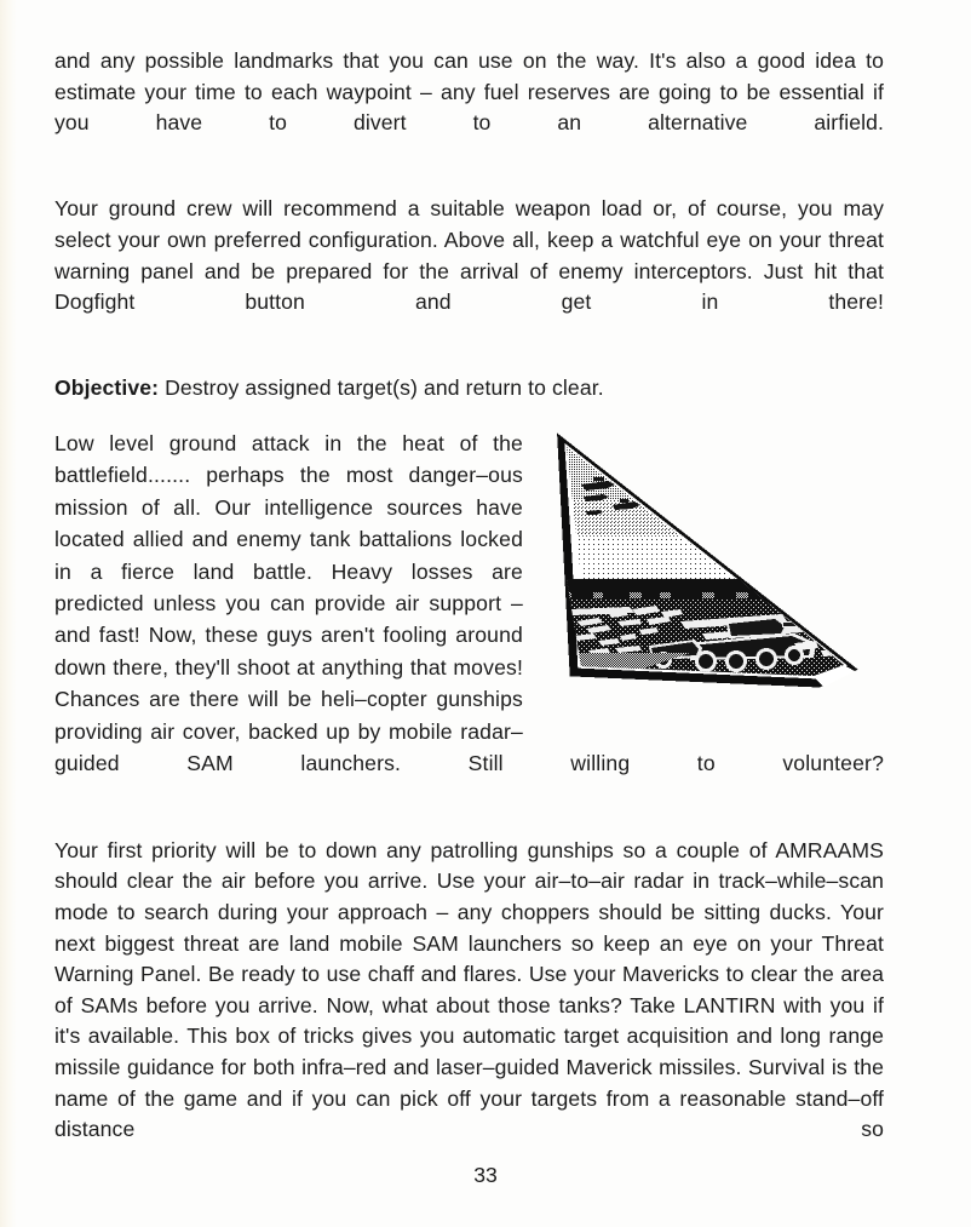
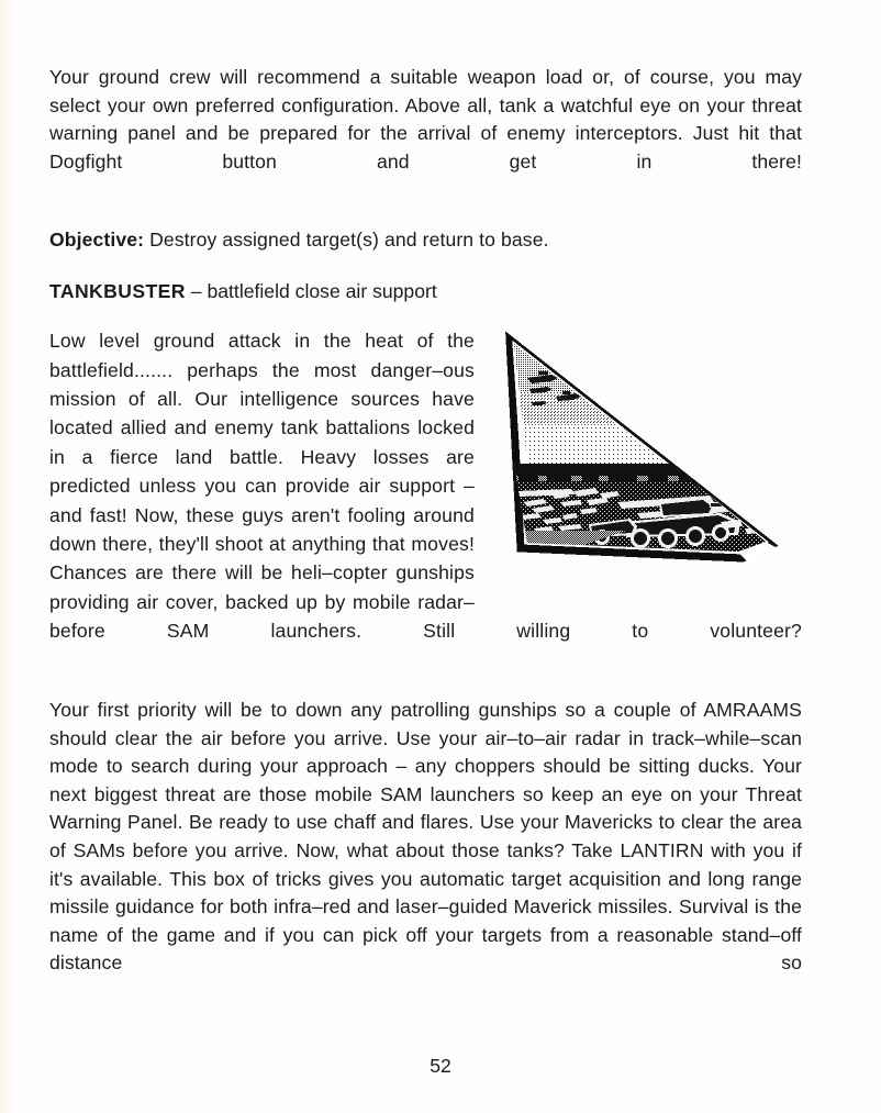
- and any possible landmarks that you can use on the way. It's also a good idea to estimate your time to each waypoint – any fuel reserves are going to be essential if you have to divert to an alternative airfield.
- Your ground crew will recommend a suitable weapon load or, of course, you may select your own preferred configuration. Above all, keep a watchful eye on your threat warning panel and be prepared for the arrival of enemy interceptors. Just hit that Dogfight button and get in there!
+ Your ground crew will recommend a suitable weapon load or, of course, you may select your own preferred configuration. Above all, tank a watchful eye on your threat warning panel and be prepared for the arrival of enemy interceptors. Just hit that Dogfight button and get in there!
- Objective: Destroy assigned target(s) and return to clear.
+ Objective: Destroy assigned target(s) and return to base.
+ TANKBUSTER – battlefield close air support
- Low level ground attack in the heat of the battlefield....... perhaps the most danger–ous mission of all. Our intelligence sources have located allied and enemy tank battalions locked in a fierce land battle. Heavy losses are predicted unless you can provide air support – and fast! Now, these guys aren't fooling around down there, they'll shoot at anything that moves! Chances are there will be heli–copter gunships providing air cover, backed up by mobile radar–guided SAM launchers. Still willing to volunteer?
+ Low level ground attack in the heat of the battlefield....... perhaps the most danger–ous mission of all. Our intelligence sources have located allied and enemy tank battalions locked in a fierce land battle. Heavy losses are predicted unless you can provide air support – and fast! Now, these guys aren't fooling around down there, they'll shoot at anything that moves! Chances are there will be heli–copter gunships providing air cover, backed up by mobile radar–before SAM launchers. Still willing to volunteer?
- Your first priority will be to down any patrolling gunships so a couple of AMRAAMS should clear the air before you arrive. Use your air–to–air radar in track–while–scan mode to search during your approach – any choppers should be sitting ducks. Your next biggest threat are land mobile SAM launchers so keep an eye on your Threat Warning Panel. Be ready to use chaff and flares. Use your Mavericks to clear the area of SAMs before you arrive. Now, what about those tanks? Take LANTIRN with you if it's available. This box of tricks gives you automatic target acquisition and long range missile guidance for both infra–red and laser–guided Maverick missiles. Survival is the name of the game and if you can pick off your targets from a reasonable stand–off distance so
+ Your first priority will be to down any patrolling gunships so a couple of AMRAAMS should clear the air before you arrive. Use your air–to–air radar in track–while–scan mode to search during your approach – any choppers should be sitting ducks. Your next biggest threat are those mobile SAM launchers so keep an eye on your Threat Warning Panel. Be ready to use chaff and flares. Use your Mavericks to clear the area of SAMs before you arrive. Now, what about those tanks? Take LANTIRN with you if it's available. This box of tricks gives you automatic target acquisition and long range missile guidance for both infra–red and laser–guided Maverick missiles. Survival is the name of the game and if you can pick off your targets from a reasonable stand–off distance so
- 33
+ 52
